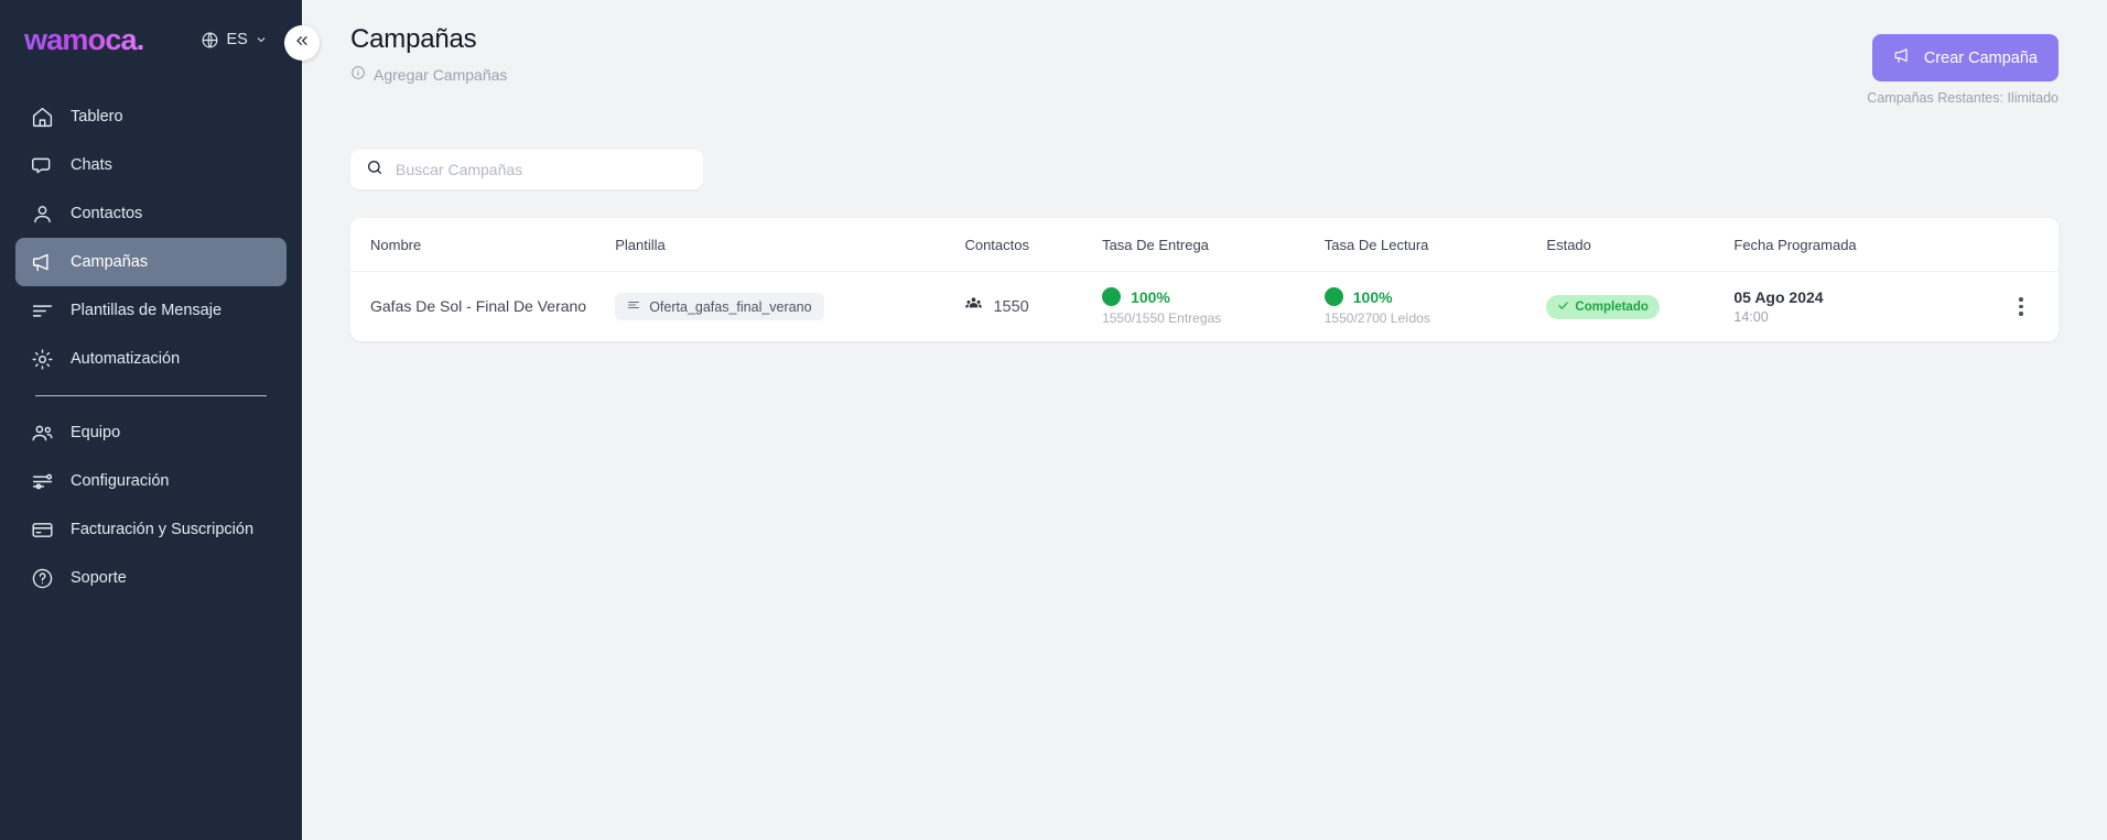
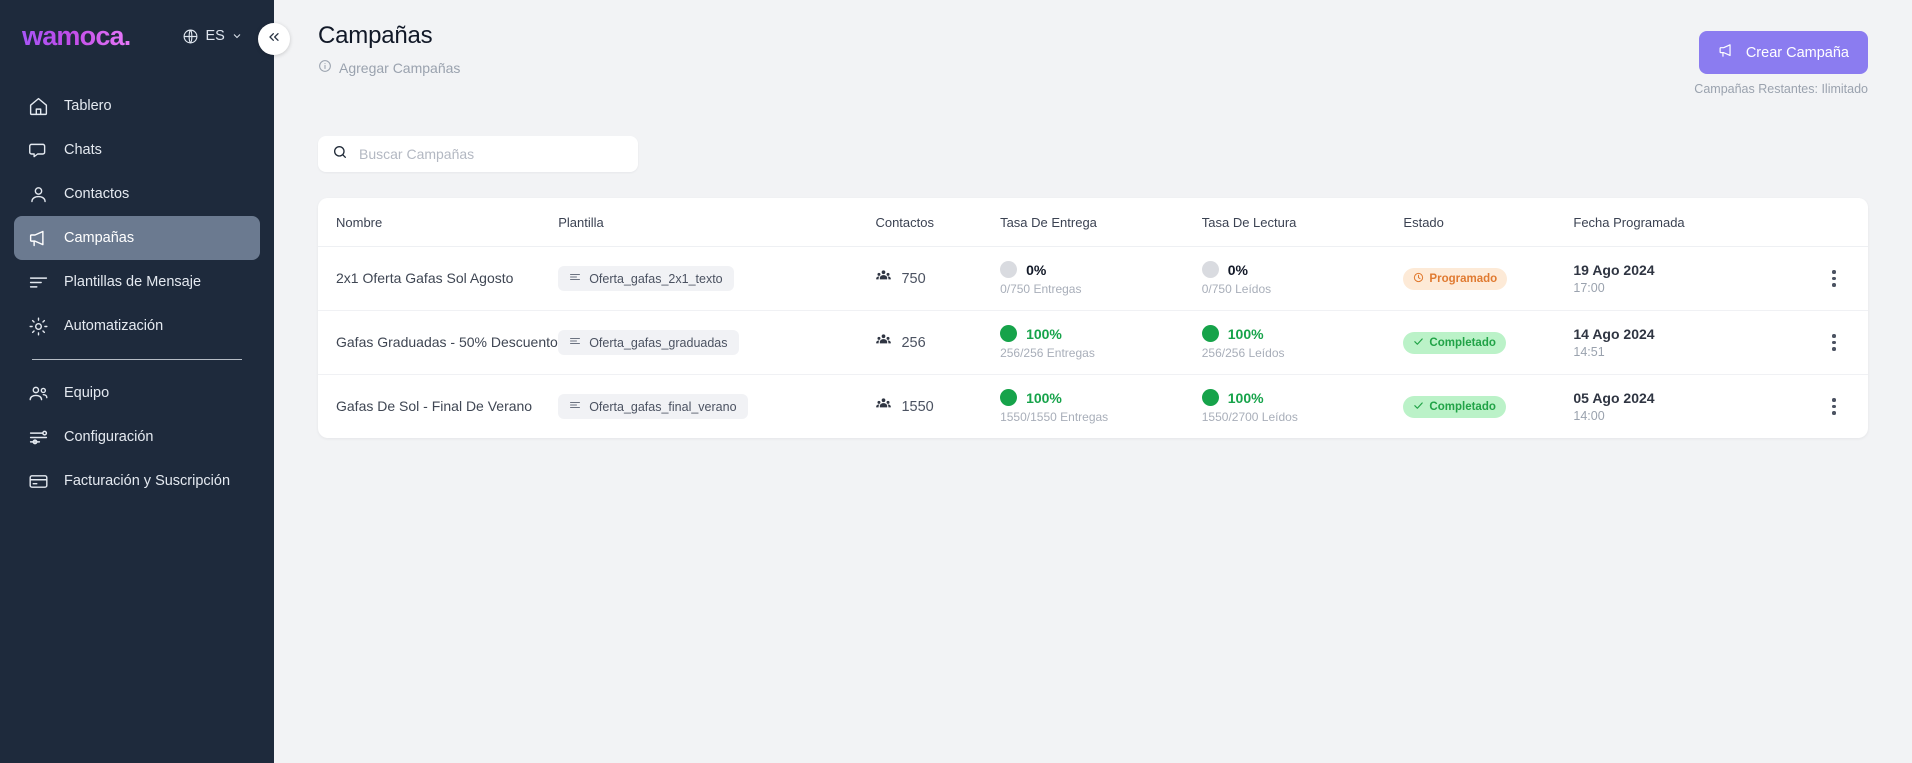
  wamoca.
  ES
  Tablero
  Chats
  Contactos
  Campañas
  Plantillas de Mensaje
  Automatización
  Equipo
  Configuración
  Facturación y Suscripción
- Soporte
  Campañas
  Agregar Campañas
  Crear Campaña
  Campañas Restantes: Ilimitado
  Buscar Campañas
  Nombre	Plantilla	Contactos	Tasa De Entrega	Tasa De Lectura	Estado	Fecha Programada
+ 2x1 Oferta Gafas Sol Agosto	Oferta_gafas_2x1_texto	750	0% 0/750 Entregas	0% 0/750 Leídos	Programado	19 Ago 2024 17:00
+ Gafas Graduadas - 50% Descuento	Oferta_gafas_graduadas	256	100% 256/256 Entregas	100% 256/256 Leídos	Completado	14 Ago 2024 14:51
  Gafas De Sol - Final De Verano	Oferta_gafas_final_verano	1550	100% 1550/1550 Entregas	100% 1550/2700 Leídos	Completado	05 Ago 2024 14:00
